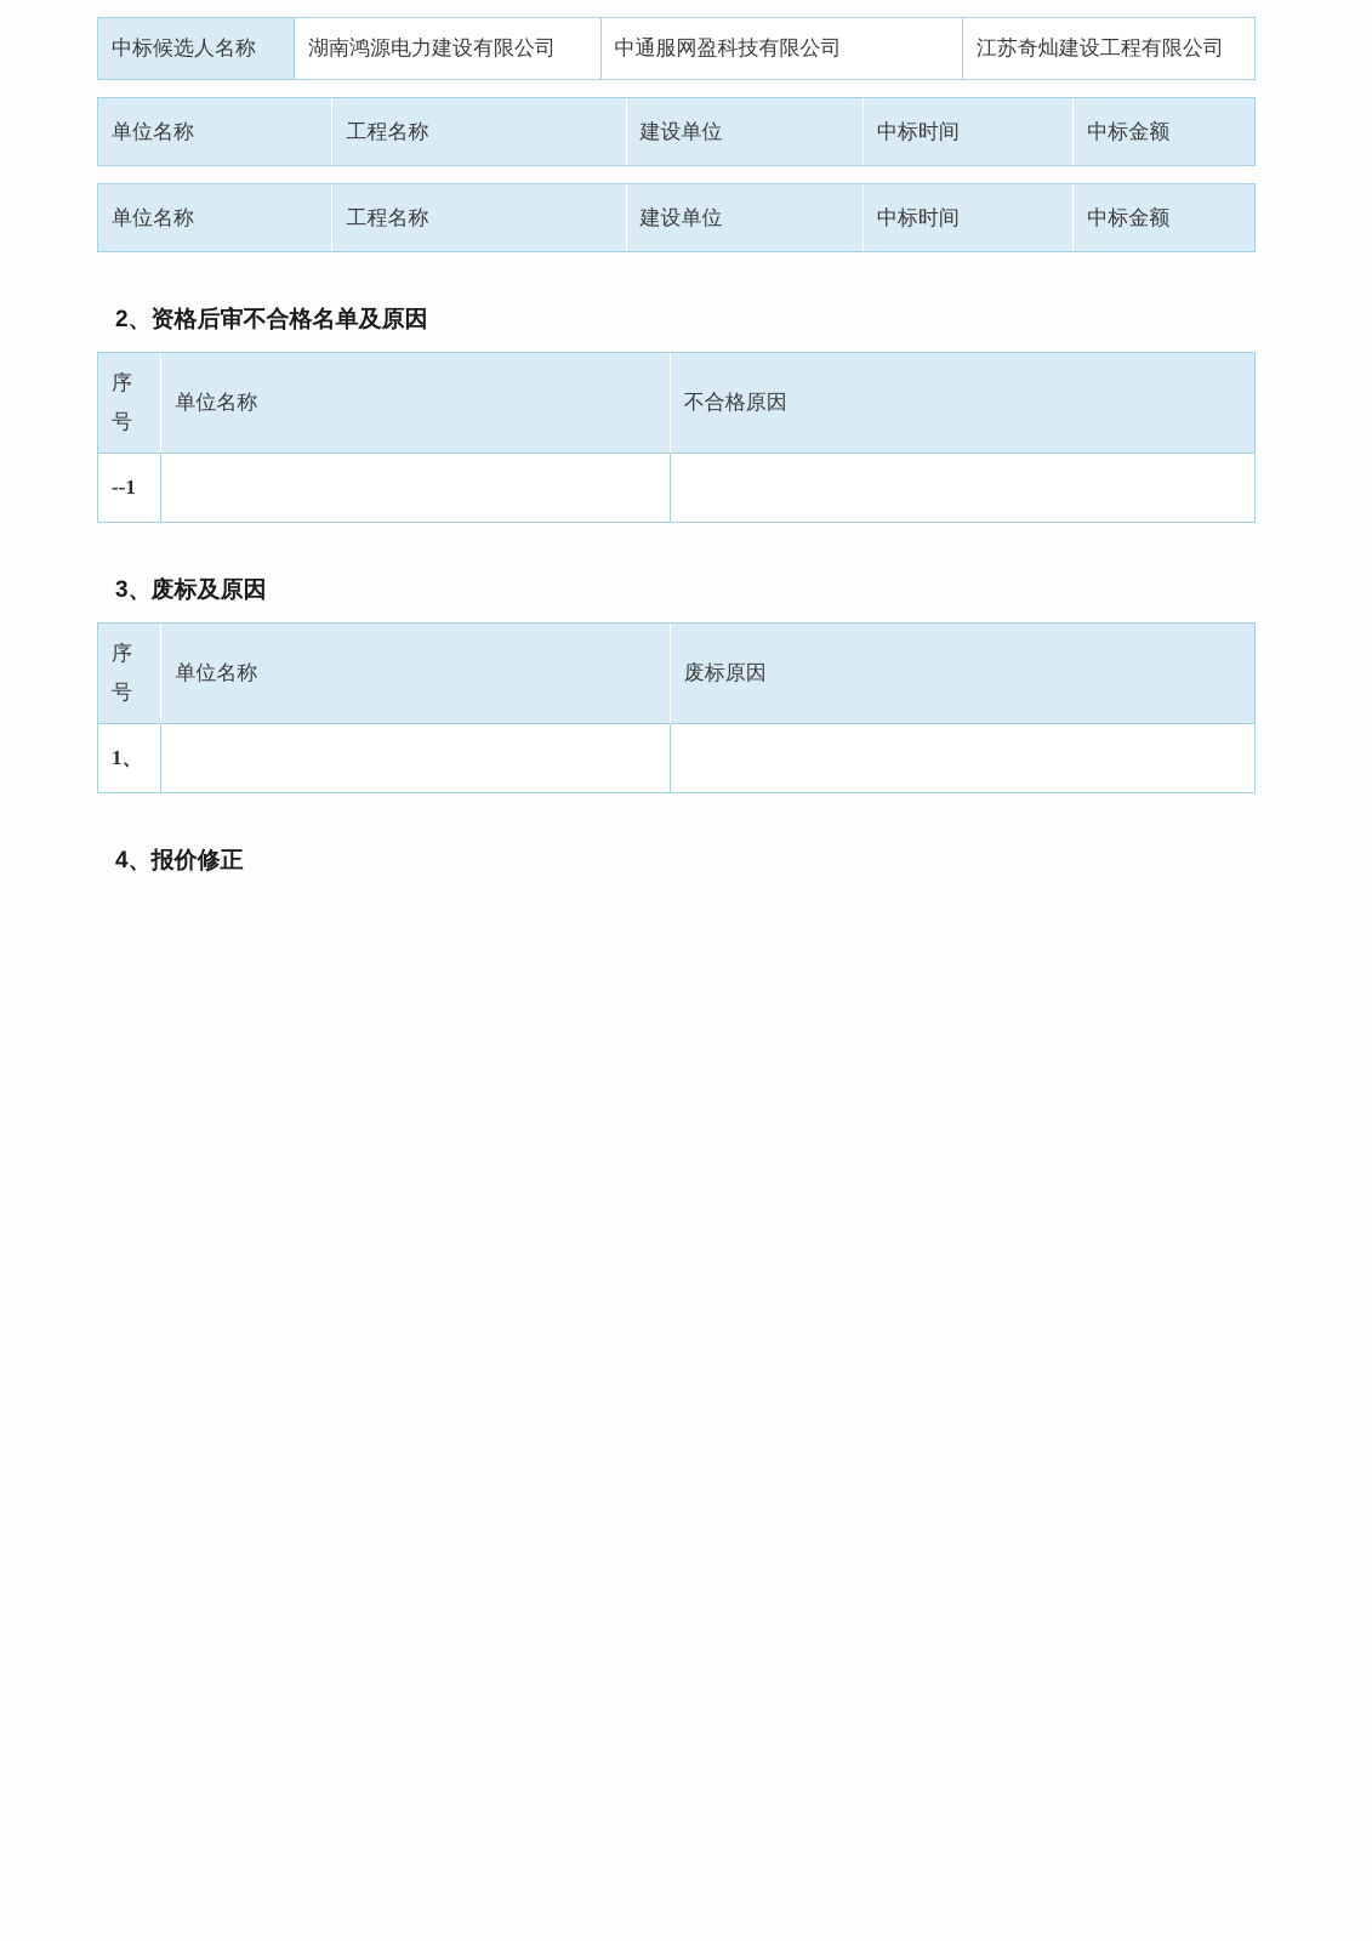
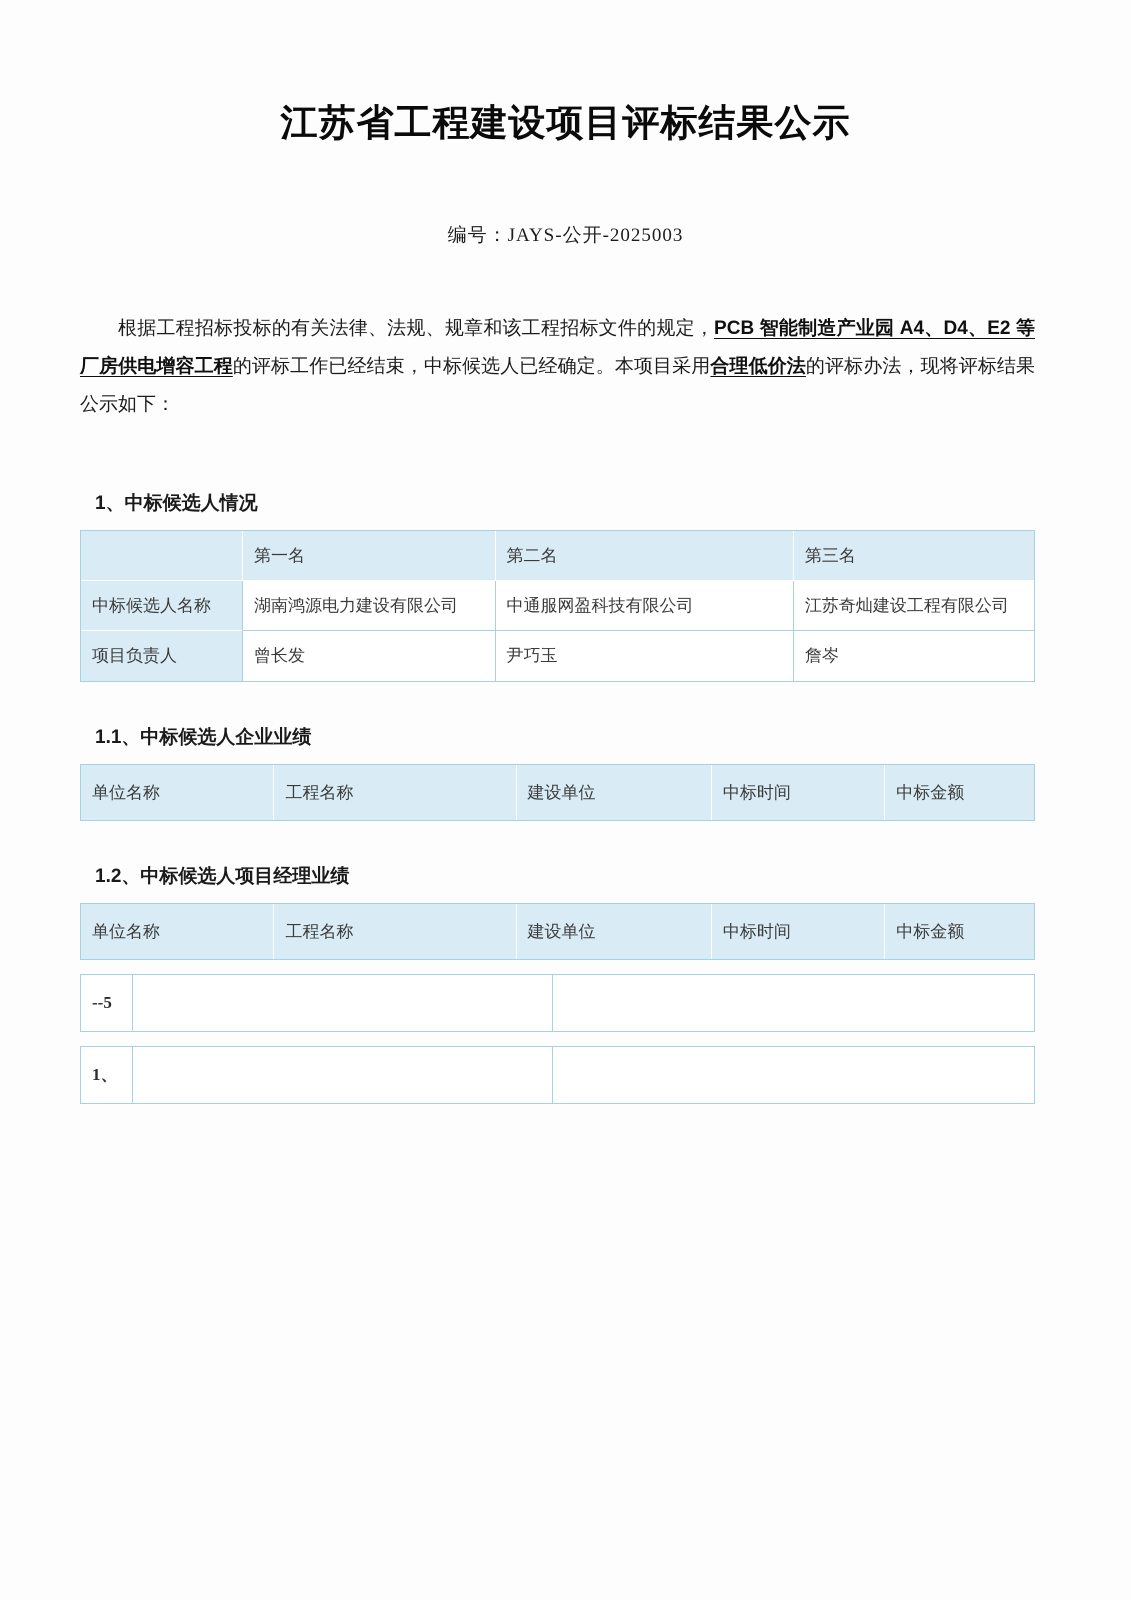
+ 江苏省工程建设项目评标结果公示
+ 编号：JAYS-公开-2025003
+ 根据工程招标投标的有关法律、法规、规章和该工程招标文件的规定，PCB 智能制造产业园 A4、D4、E2 等厂房供电增容工程的评标工作已经结束，中标候选人已经确定。本项目采用合理低价法的评标办法，现将评标结果公示如下：
+ 1、中标候选人情况
+ 	第一名	第二名	第三名
  中标候选人名称	湖南鸿源电力建设有限公司	中通服网盈科技有限公司	江苏奇灿建设工程有限公司
+ 项目负责人	曾长发	尹巧玉	詹岑
+ 1.1、中标候选人企业业绩
  单位名称	工程名称	建设单位	中标时间	中标金额
+ 1.2、中标候选人项目经理业绩
  单位名称	工程名称	建设单位	中标时间	中标金额
- 2、资格后审不合格名单及原因
- 序号	单位名称	不合格原因
- --1
+ --5
- 3、废标及原因
- 序号	单位名称	废标原因
  1、
- 4、报价修正
